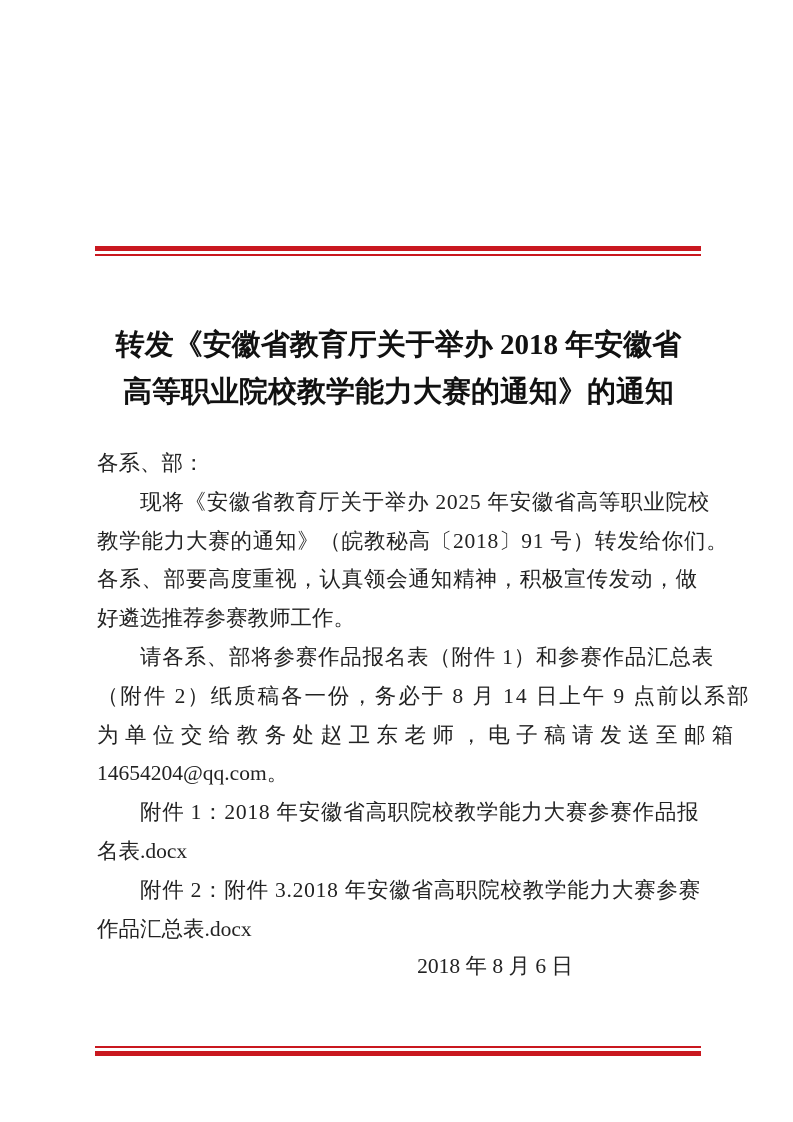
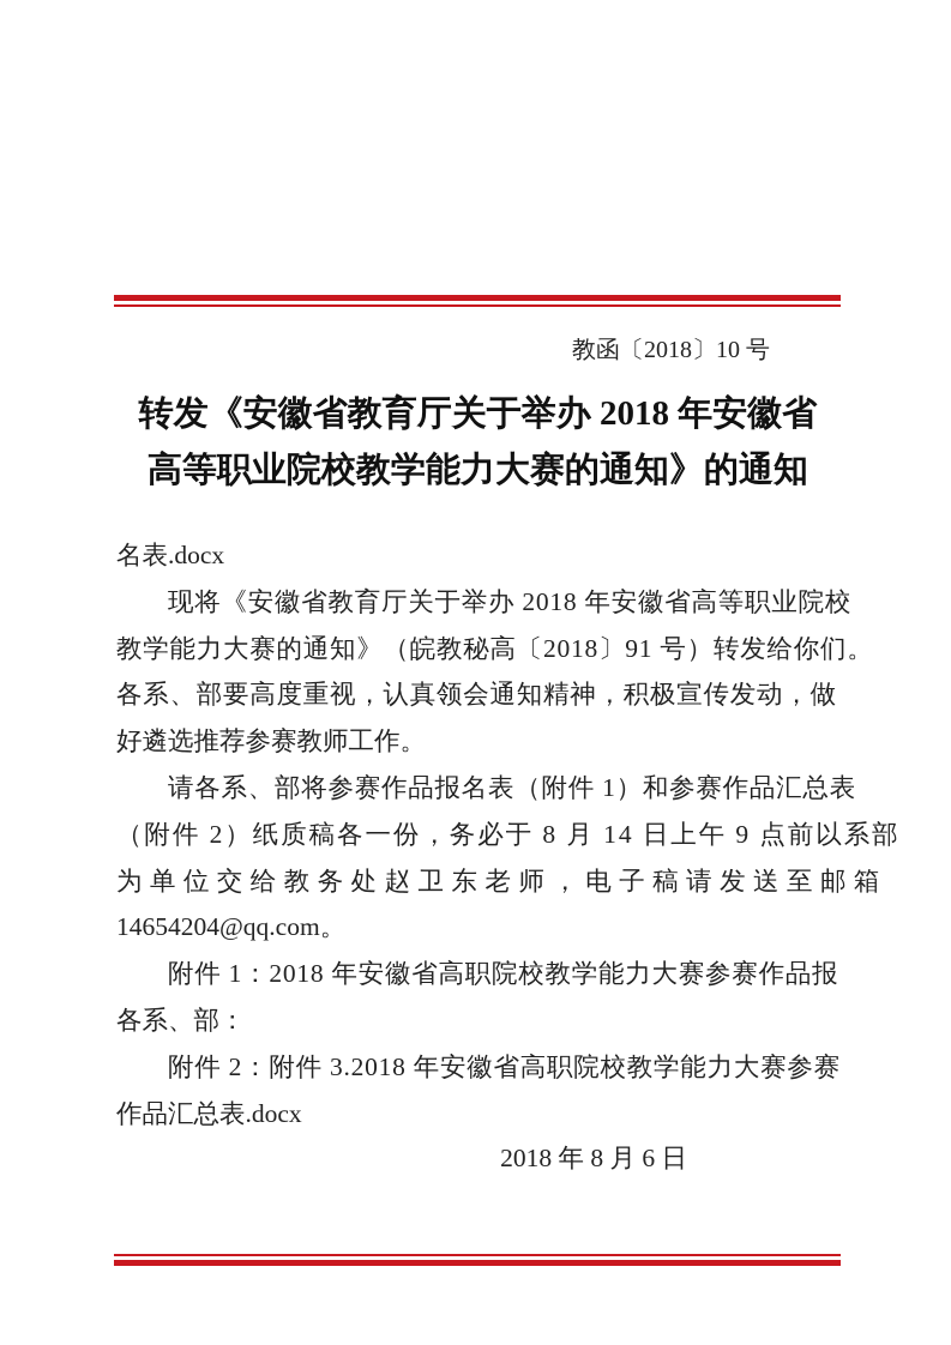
+ 教函〔2018〕10 号
  转发《安徽省教育厅关于举办 2018 年安徽省
  高等职业院校教学能力大赛的通知》的通知
- 各系、部：
+ 名表.docx
- 现将《安徽省教育厅关于举办 2025 年安徽省高等职业院校
+ 现将《安徽省教育厅关于举办 2018 年安徽省高等职业院校
  教学能力大赛的通知》（皖教秘高〔2018〕91 号）转发给你们。
  各系、部要高度重视，认真领会通知精神，积极宣传发动，做
  好遴选推荐参赛教师工作。
  请各系、部将参赛作品报名表（附件 1）和参赛作品汇总表
  （附件 2）纸质稿各一份，务必于 8 月 14 日上午 9 点前以系部
  为单位交给教务处赵卫东老师，电子稿请发送至邮箱
  14654204@qq.com。
  附件 1：2018 年安徽省高职院校教学能力大赛参赛作品报
- 名表.docx
+ 各系、部：
  附件 2：附件 3.2018 年安徽省高职院校教学能力大赛参赛
  作品汇总表.docx
  2018 年 8 月 6 日
